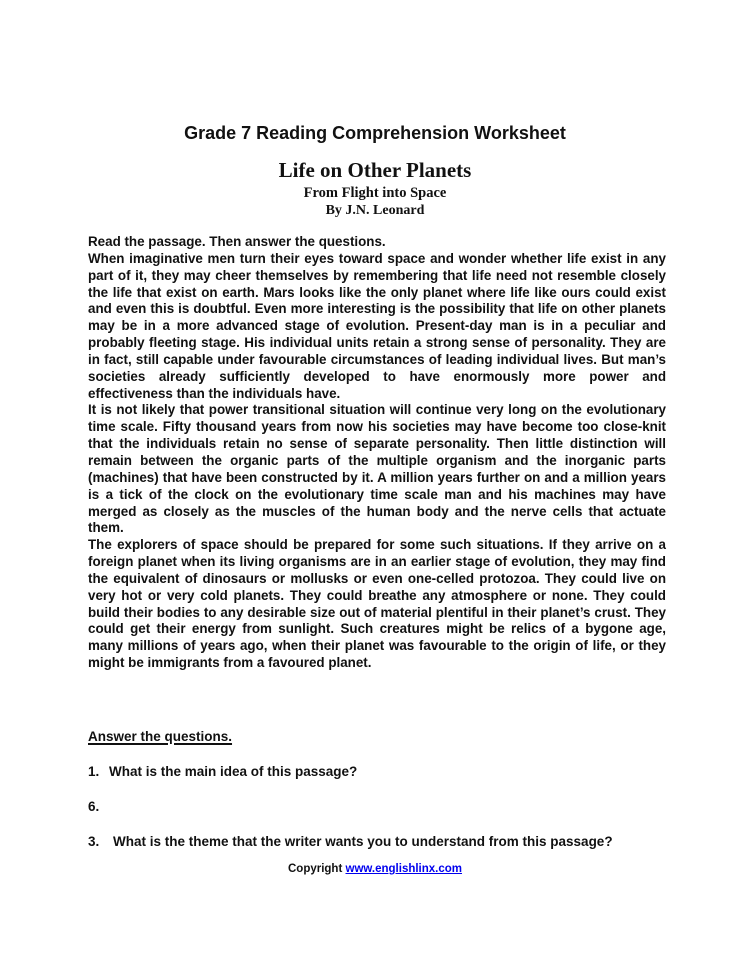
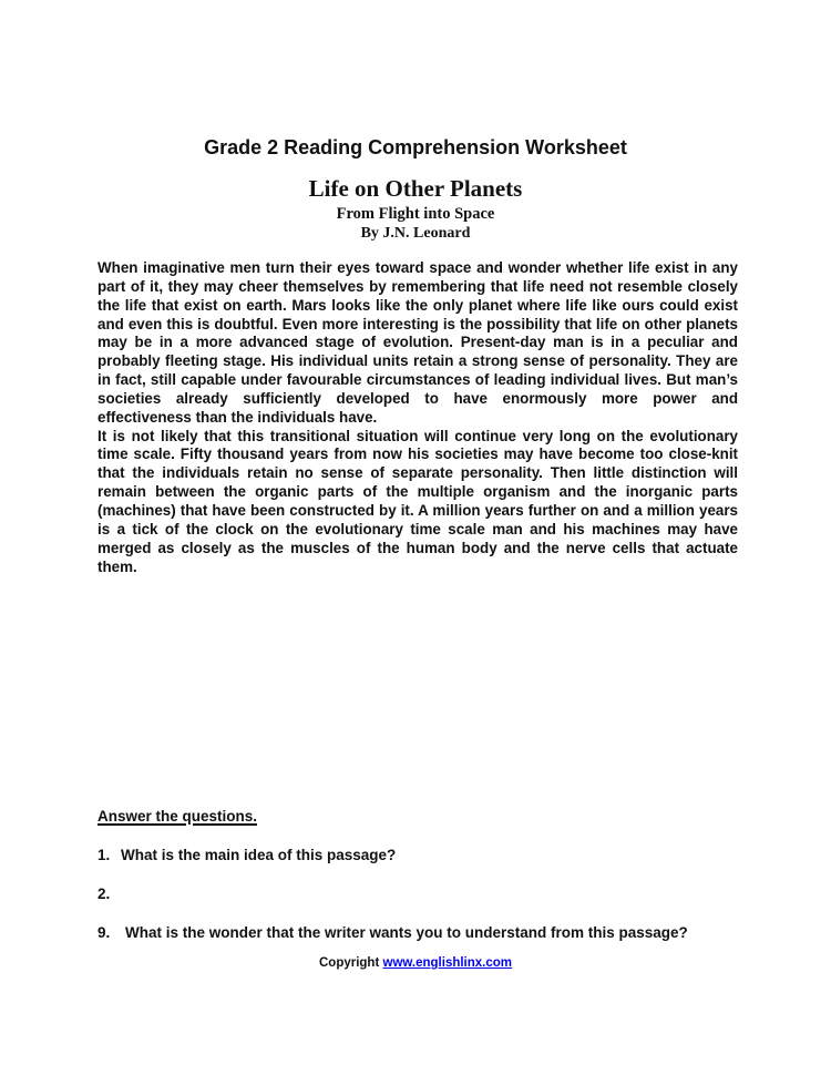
- Grade 7 Reading Comprehension Worksheet
+ Grade 2 Reading Comprehension Worksheet
  Life on Other Planets
  From Flight into Space
  By J.N. Leonard
- Read the passage. Then answer the questions.
  When imaginative men turn their eyes toward space and wonder whether life exist in any part of it, they may cheer themselves by remembering that life need not resemble closely the life that exist on earth. Mars looks like the only planet where life like ours could exist and even this is doubtful. Even more interesting is the possibility that life on other planets may be in a more advanced stage of evolution. Present-day man is in a peculiar and probably fleeting stage. His individual units retain a strong sense of personality. They are in fact, still capable under favourable circumstances of leading individual lives. But man’s societies already sufficiently developed to have enormously more power and effectiveness than the individuals have.
- It is not likely that power transitional situation will continue very long on the evolutionary time scale. Fifty thousand years from now his societies may have become too close-knit that the individuals retain no sense of separate personality. Then little distinction will remain between the organic parts of the multiple organism and the inorganic parts (machines) that have been constructed by it. A million years further on and a million years is a tick of the clock on the evolutionary time scale man and his machines may have merged as closely as the muscles of the human body and the nerve cells that actuate them.
+ It is not likely that this transitional situation will continue very long on the evolutionary time scale. Fifty thousand years from now his societies may have become too close-knit that the individuals retain no sense of separate personality. Then little distinction will remain between the organic parts of the multiple organism and the inorganic parts (machines) that have been constructed by it. A million years further on and a million years is a tick of the clock on the evolutionary time scale man and his machines may have merged as closely as the muscles of the human body and the nerve cells that actuate them.
- The explorers of space should be prepared for some such situations. If they arrive on a foreign planet when its living organisms are in an earlier stage of evolution, they may find the equivalent of dinosaurs or mollusks or even one-celled protozoa. They could live on very hot or very cold planets. They could breathe any atmosphere or none. They could build their bodies to any desirable size out of material plentiful in their planet’s crust. They could get their energy from sunlight. Such creatures might be relics of a bygone age, many millions of years ago, when their planet was favourable to the origin of life, or they might be immigrants from a favoured planet.
  Answer the questions.
  1.
  What is the main idea of this passage?
- 6.
+ 2.
- 3.
+ 9.
- What is the theme that the writer wants you to understand from this passage?
+ What is the wonder that the writer wants you to understand from this passage?
  Copyright www.englishlinx.com
